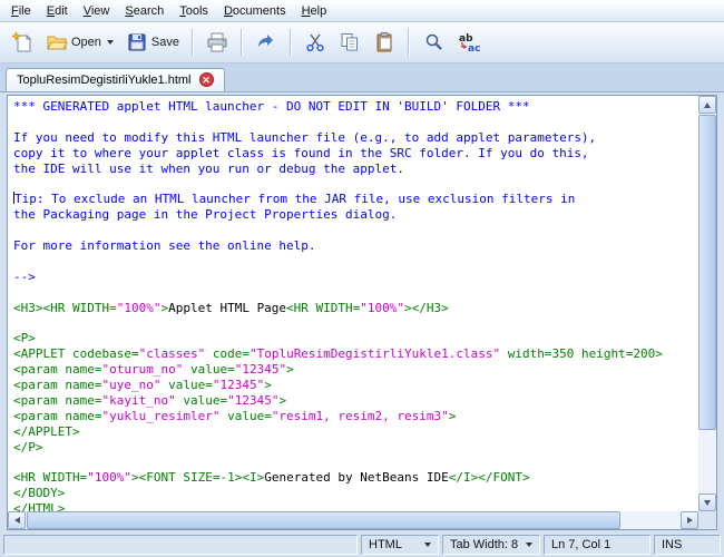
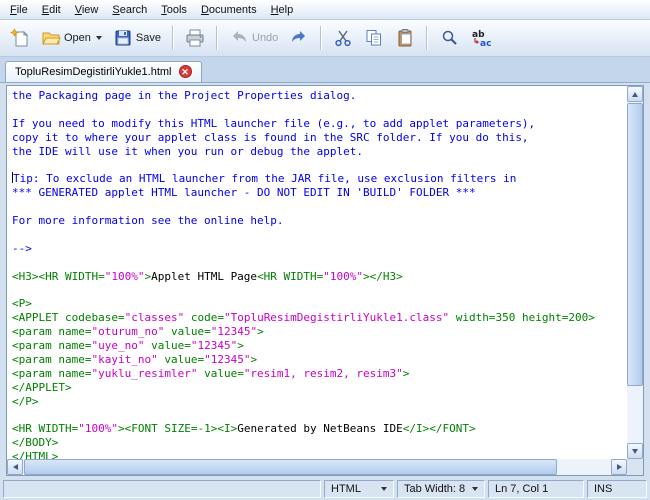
  File
  Edit
  View
  Search
  Tools
  Documents
  Help
  Open
  Save
+ Undo
  ab
  ac
  TopluResimDegistirliYukle1.html
  ✕
- *** GENERATED applet HTML launcher - DO NOT EDIT IN 'BUILD' FOLDER ***
+ the Packaging page in the Project Properties dialog.
  If you need to modify this HTML launcher file (e.g., to add applet parameters),
  copy it to where your applet class is found in the SRC folder. If you do this,
  the IDE will use it when you run or debug the applet.
  Tip: To exclude an HTML launcher from the JAR file, use exclusion filters in
- the Packaging page in the Project Properties dialog.
+ *** GENERATED applet HTML launcher - DO NOT EDIT IN 'BUILD' FOLDER ***
  For more information see the online help.
  -->
  <H3><HR WIDTH="100%">Applet HTML Page<HR WIDTH="100%"></H3>
  <P>
  <APPLET codebase="classes" code="TopluResimDegistirliYukle1.class" width=350 height=200>
  <param name="oturum_no" value="12345">
  <param name="uye_no" value="12345">
  <param name="kayit_no" value="12345">
  <param name="yuklu_resimler" value="resim1, resim2, resim3">
  </APPLET>
  </P>
  <HR WIDTH="100%"><FONT SIZE=-1><I>Generated by NetBeans IDE</I></FONT>
  </BODY>
  </HTML>
  HTML
  Tab Width: 8
  Ln 7, Col 1
  INS
